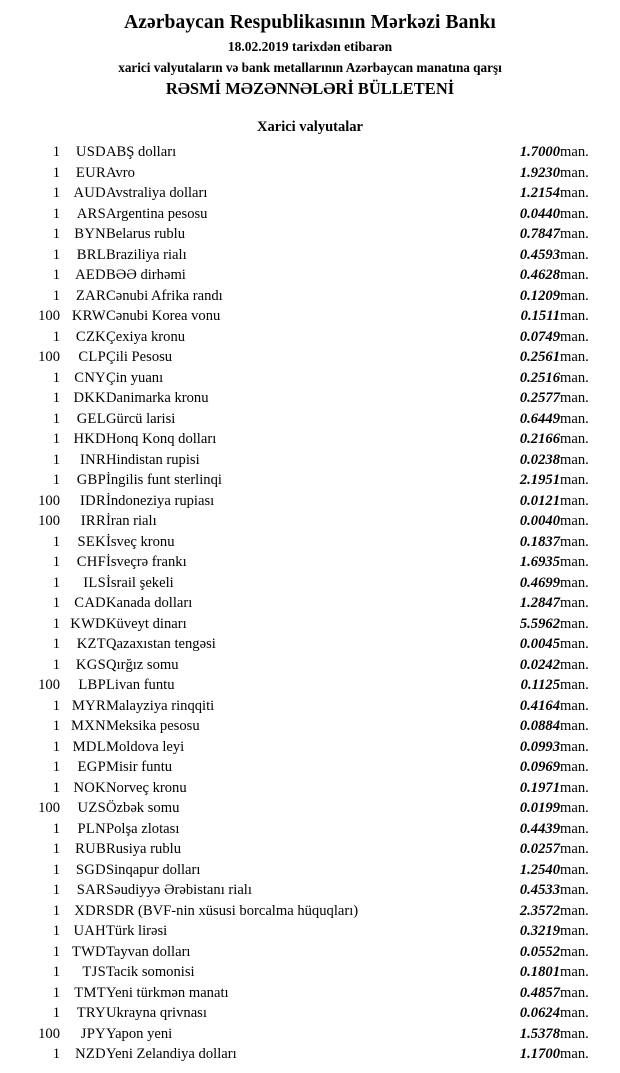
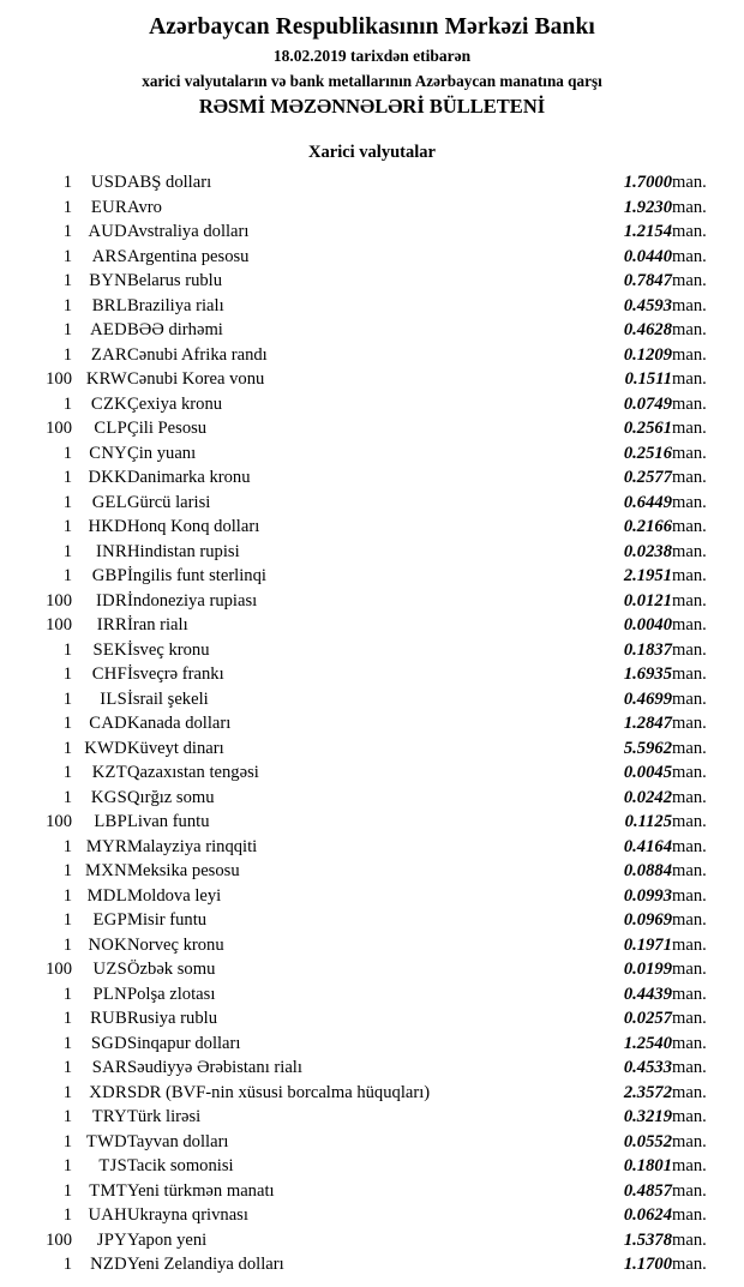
  Azərbaycan Respublikasının Mərkəzi Bankı
  18.02.2019 tarixdən etibarən
  xarici valyutaların və bank metallarının Azərbaycan manatına qarşı
  RƏSMİ MƏZƏNNƏLƏRİ BÜLLETENİ
  Xarici valyutalar
  1	USD	ABŞ dolları	1.7000	man.
  1	EUR	Avro	1.9230	man.
  1	AUD	Avstraliya dolları	1.2154	man.
  1	ARS	Argentina pesosu	0.0440	man.
  1	BYN	Belarus rublu	0.7847	man.
  1	BRL	Braziliya rialı	0.4593	man.
  1	AED	BƏƏ dirhəmi	0.4628	man.
  1	ZAR	Cənubi Afrika randı	0.1209	man.
  100	KRW	Cənubi Korea vonu	0.1511	man.
  1	CZK	Çexiya kronu	0.0749	man.
  100	CLP	Çili Pesosu	0.2561	man.
  1	CNY	Çin yuanı	0.2516	man.
  1	DKK	Danimarka kronu	0.2577	man.
  1	GEL	Gürcü larisi	0.6449	man.
  1	HKD	Honq Konq dolları	0.2166	man.
  1	INR	Hindistan rupisi	0.0238	man.
  1	GBP	İngilis funt sterlinqi	2.1951	man.
  100	IDR	İndoneziya rupiası	0.0121	man.
  100	IRR	İran rialı	0.0040	man.
  1	SEK	İsveç kronu	0.1837	man.
  1	CHF	İsveçrə frankı	1.6935	man.
  1	ILS	İsrail şekeli	0.4699	man.
  1	CAD	Kanada dolları	1.2847	man.
  1	KWD	Küveyt dinarı	5.5962	man.
  1	KZT	Qazaxıstan tengəsi	0.0045	man.
  1	KGS	Qırğız somu	0.0242	man.
  100	LBP	Livan funtu	0.1125	man.
  1	MYR	Malayziya rinqqiti	0.4164	man.
  1	MXN	Meksika pesosu	0.0884	man.
  1	MDL	Moldova leyi	0.0993	man.
  1	EGP	Misir funtu	0.0969	man.
  1	NOK	Norveç kronu	0.1971	man.
  100	UZS	Özbək somu	0.0199	man.
  1	PLN	Polşa zlotası	0.4439	man.
  1	RUB	Rusiya rublu	0.0257	man.
  1	SGD	Sinqapur dolları	1.2540	man.
  1	SAR	Səudiyyə Ərəbistanı rialı	0.4533	man.
  1	XDR	SDR (BVF-nin xüsusi borcalma hüquqları)	2.3572	man.
- 1	UAH	Türk lirəsi	0.3219	man.
+ 1	TRY	Türk lirəsi	0.3219	man.
  1	TWD	Tayvan dolları	0.0552	man.
  1	TJS	Tacik somonisi	0.1801	man.
  1	TMT	Yeni türkmən manatı	0.4857	man.
- 1	TRY	Ukrayna qrivnası	0.0624	man.
+ 1	UAH	Ukrayna qrivnası	0.0624	man.
  100	JPY	Yapon yeni	1.5378	man.
  1	NZD	Yeni Zelandiya dolları	1.1700	man.
